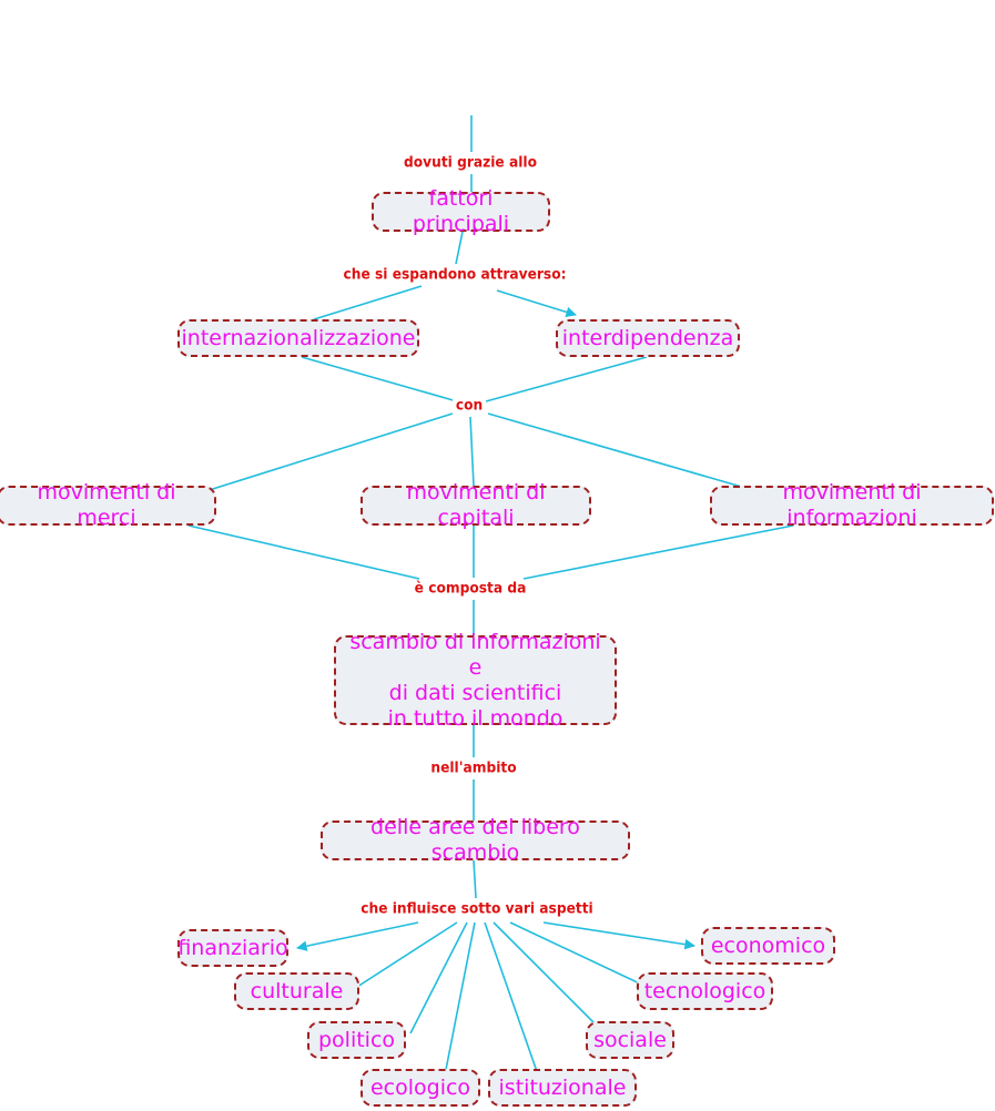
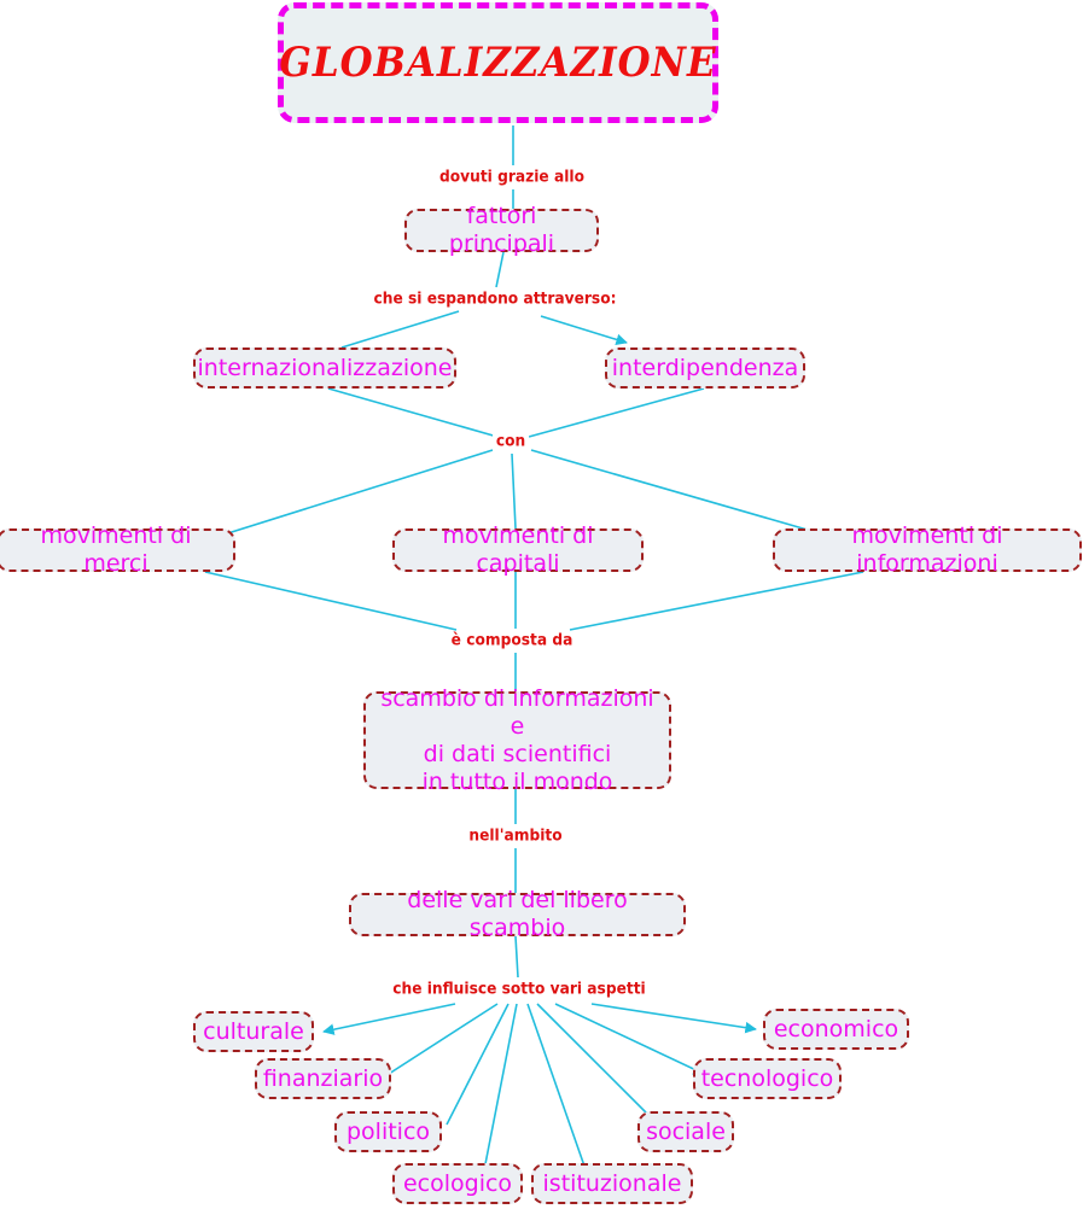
+ GLOBALIZZAZIONE
  fattori principali
  internazionalizzazione
  interdipendenza
  movimenti di merci
  movimenti di capitali
  movimenti di informazioni
  scambio di informazioni e
  di dati scientifici
  in tutto il mondo
- delle aree del libero scambio
+ delle vari del libero scambio
- finanziario
+ culturale
  economico
- culturale
+ finanziario
  tecnologico
  politico
  sociale
  ecologico
  istituzionale
  dovuti grazie allo
  che si espandono attraverso:
  con
  è composta da
  nell'ambito
  che influisce sotto vari aspetti
